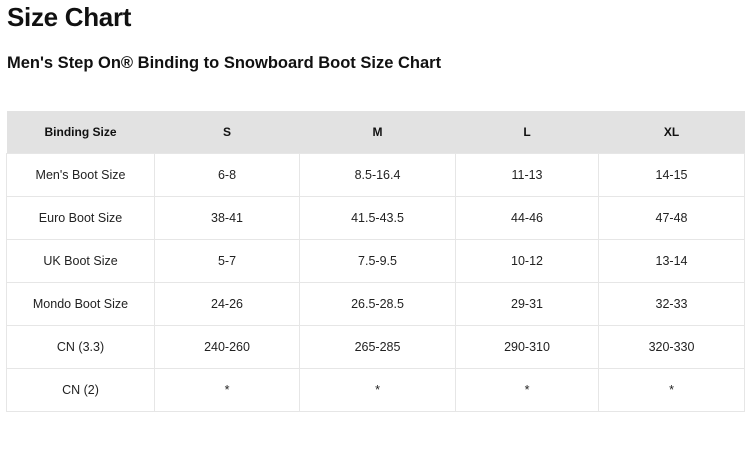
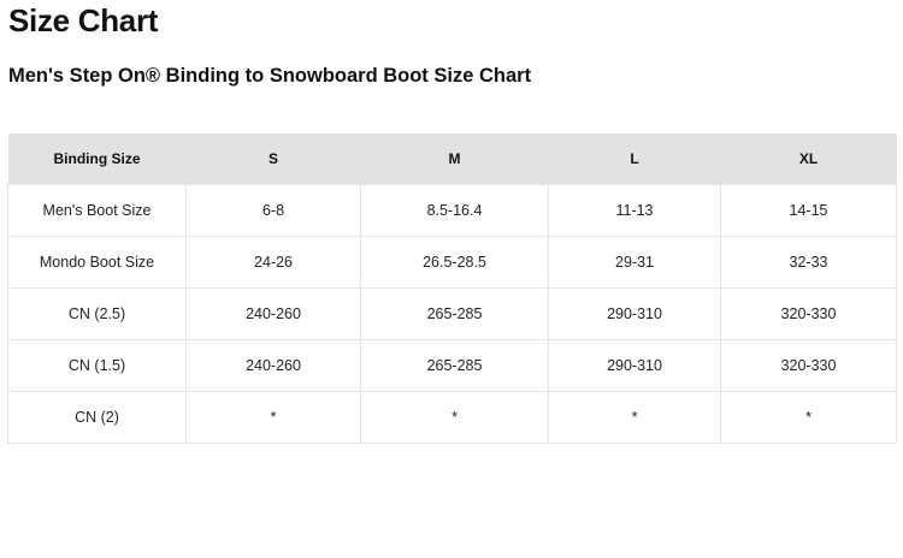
  Size Chart
  Men's Step On® Binding to Snowboard Boot Size Chart
  Binding Size	S	M	L	XL
  Men's Boot Size	6-8	8.5-16.4	11-13	14-15
- Euro Boot Size	38-41	41.5-43.5	44-46	47-48
- UK Boot Size	5-7	7.5-9.5	10-12	13-14
  Mondo Boot Size	24-26	26.5-28.5	29-31	32-33
- CN (3.3)	240-260	265-285	290-310	320-330
+ CN (2.5)	240-260	265-285	290-310	320-330
+ CN (1.5)	240-260	265-285	290-310	320-330
  CN (2)	*	*	*	*
